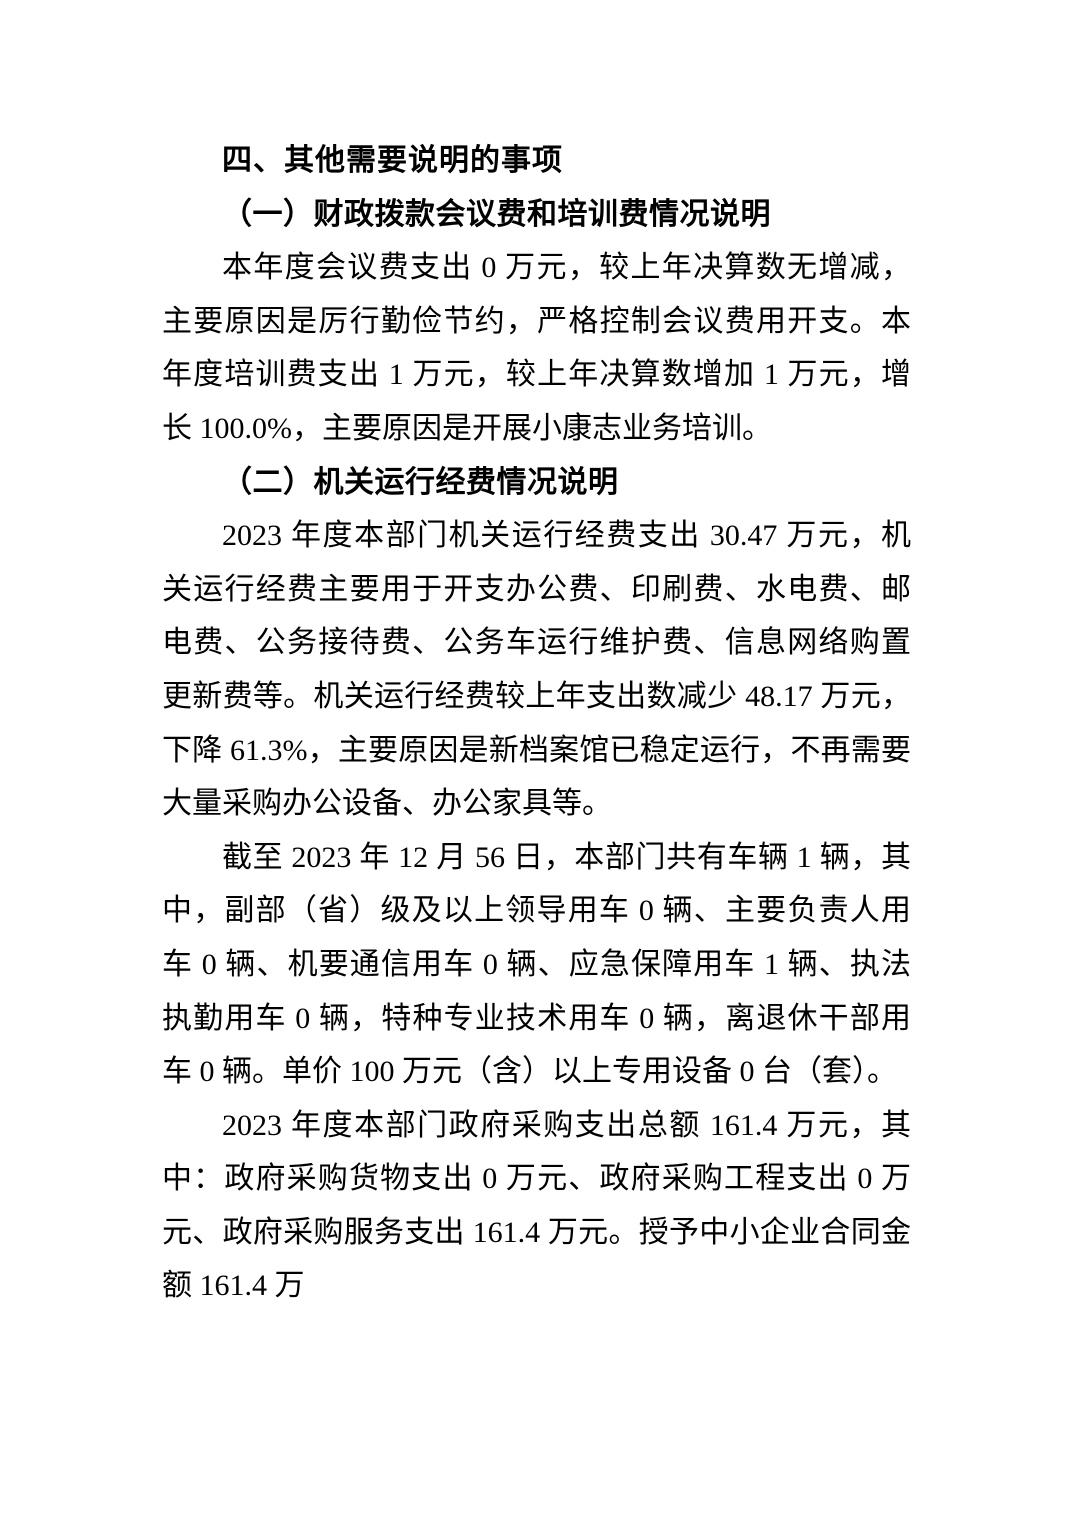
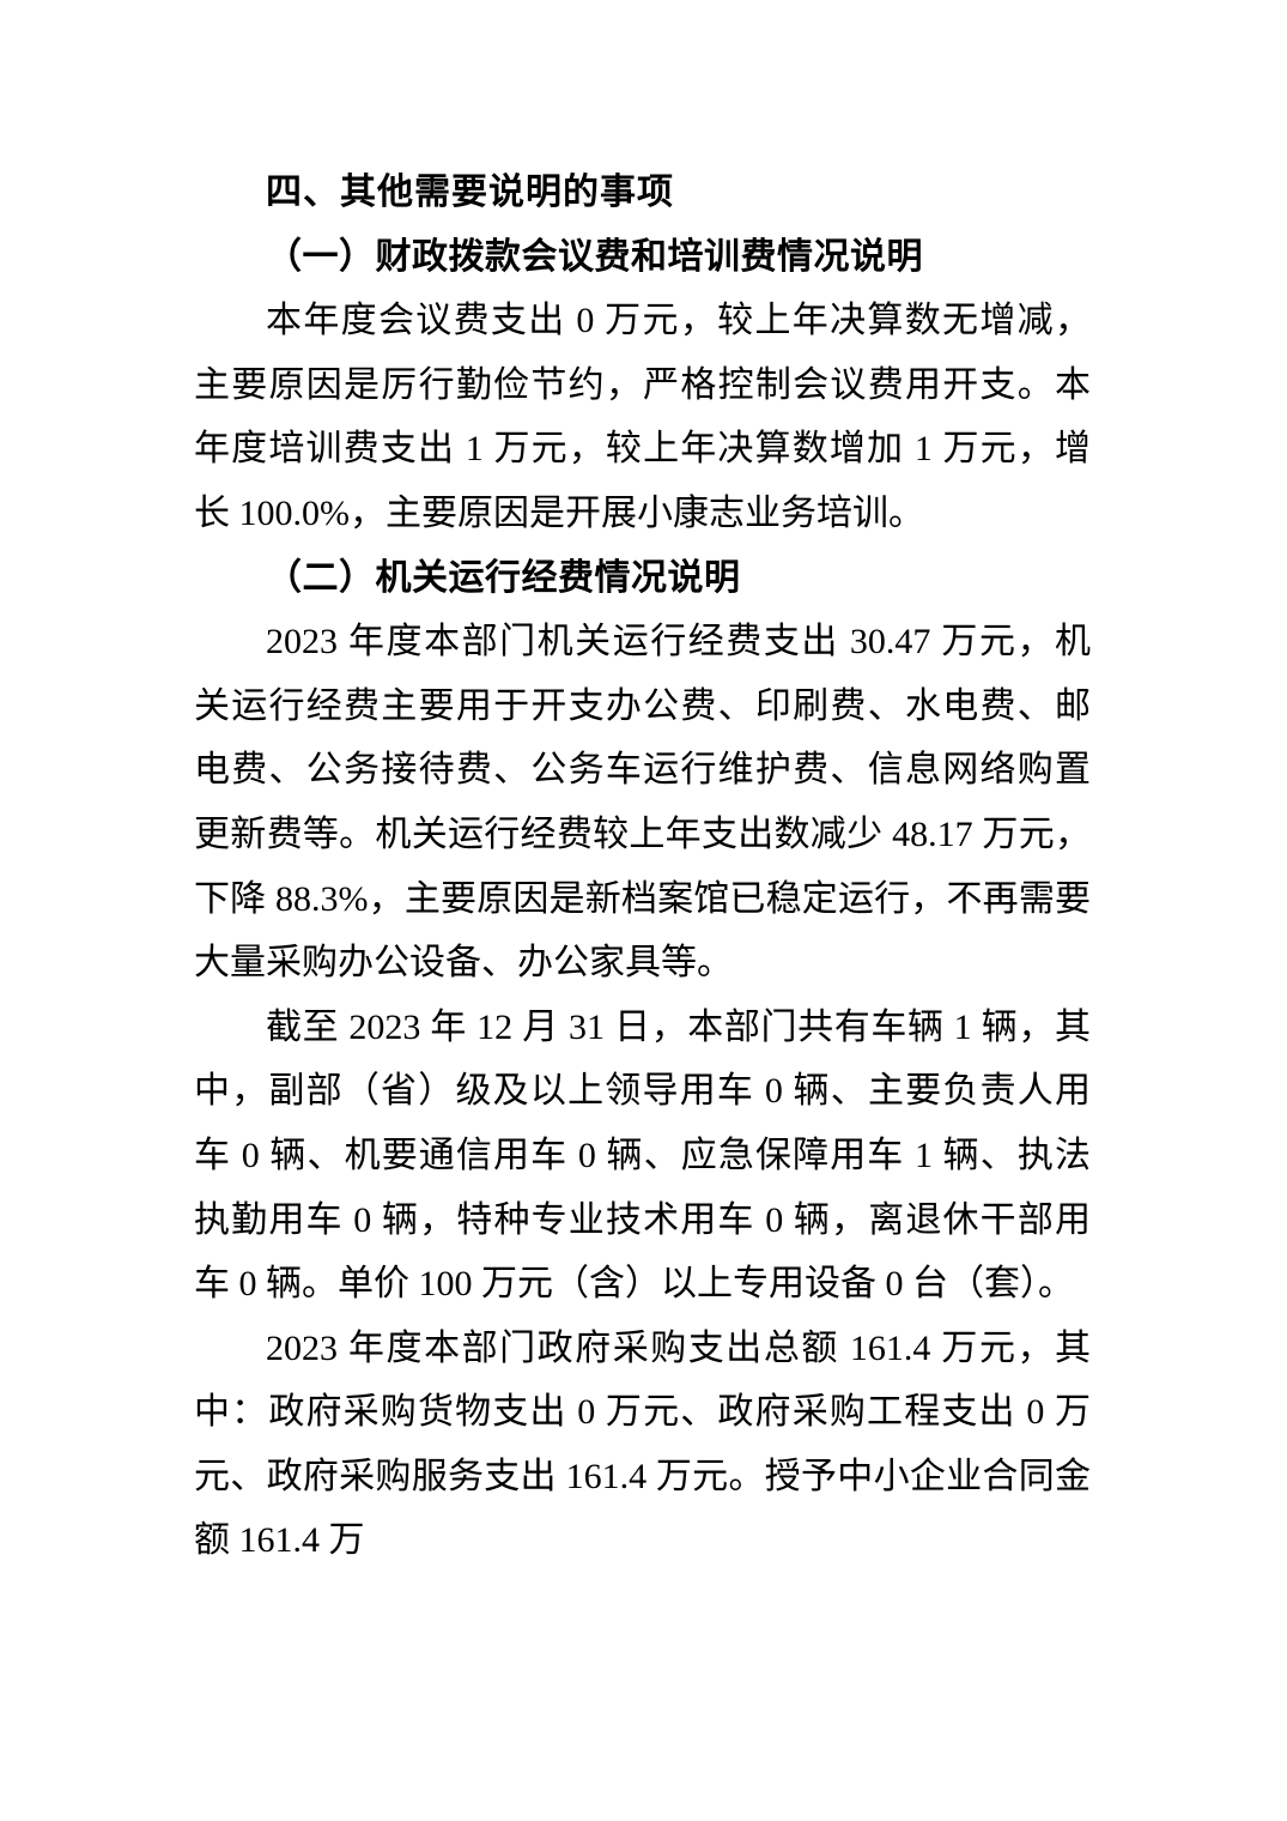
  四、其他需要说明的事项
  （一）财政拨款会议费和培训费情况说明
  本年度会议费支出 0 万元，较上年决算数无增减，主要原因是厉行勤俭节约，严格控制会议费用开支。本年度培训费支出 1 万元，较上年决算数增加 1 万元，增长 100.0%，主要原因是开展小康志业务培训。
  （二）机关运行经费情况说明
- 2023 年度本部门机关运行经费支出 30.47 万元，机关运行经费主要用于开支办公费、印刷费、水电费、邮电费、公务接待费、公务车运行维护费、信息网络购置更新费等。机关运行经费较上年支出数减少 48.17 万元，下降 61.3%，主要原因是新档案馆已稳定运行，不再需要大量采购办公设备、办公家具等。
+ 2023 年度本部门机关运行经费支出 30.47 万元，机关运行经费主要用于开支办公费、印刷费、水电费、邮电费、公务接待费、公务车运行维护费、信息网络购置更新费等。机关运行经费较上年支出数减少 48.17 万元，下降 88.3%，主要原因是新档案馆已稳定运行，不再需要大量采购办公设备、办公家具等。
- 截至 2023 年 12 月 56 日，本部门共有车辆 1 辆，其中，副部（省）级及以上领导用车 0 辆、主要负责人用车 0 辆、机要通信用车 0 辆、应急保障用车 1 辆、执法执勤用车 0 辆，特种专业技术用车 0 辆，离退休干部用车 0 辆。单价 100 万元（含）以上专用设备 0 台（套）。
+ 截至 2023 年 12 月 31 日，本部门共有车辆 1 辆，其中，副部（省）级及以上领导用车 0 辆、主要负责人用车 0 辆、机要通信用车 0 辆、应急保障用车 1 辆、执法执勤用车 0 辆，特种专业技术用车 0 辆，离退休干部用车 0 辆。单价 100 万元（含）以上专用设备 0 台（套）。
  2023 年度本部门政府采购支出总额 161.4 万元，其中：政府采购货物支出 0 万元、政府采购工程支出 0 万元、政府采购服务支出 161.4 万元。授予中小企业合同金额 161.4 万
